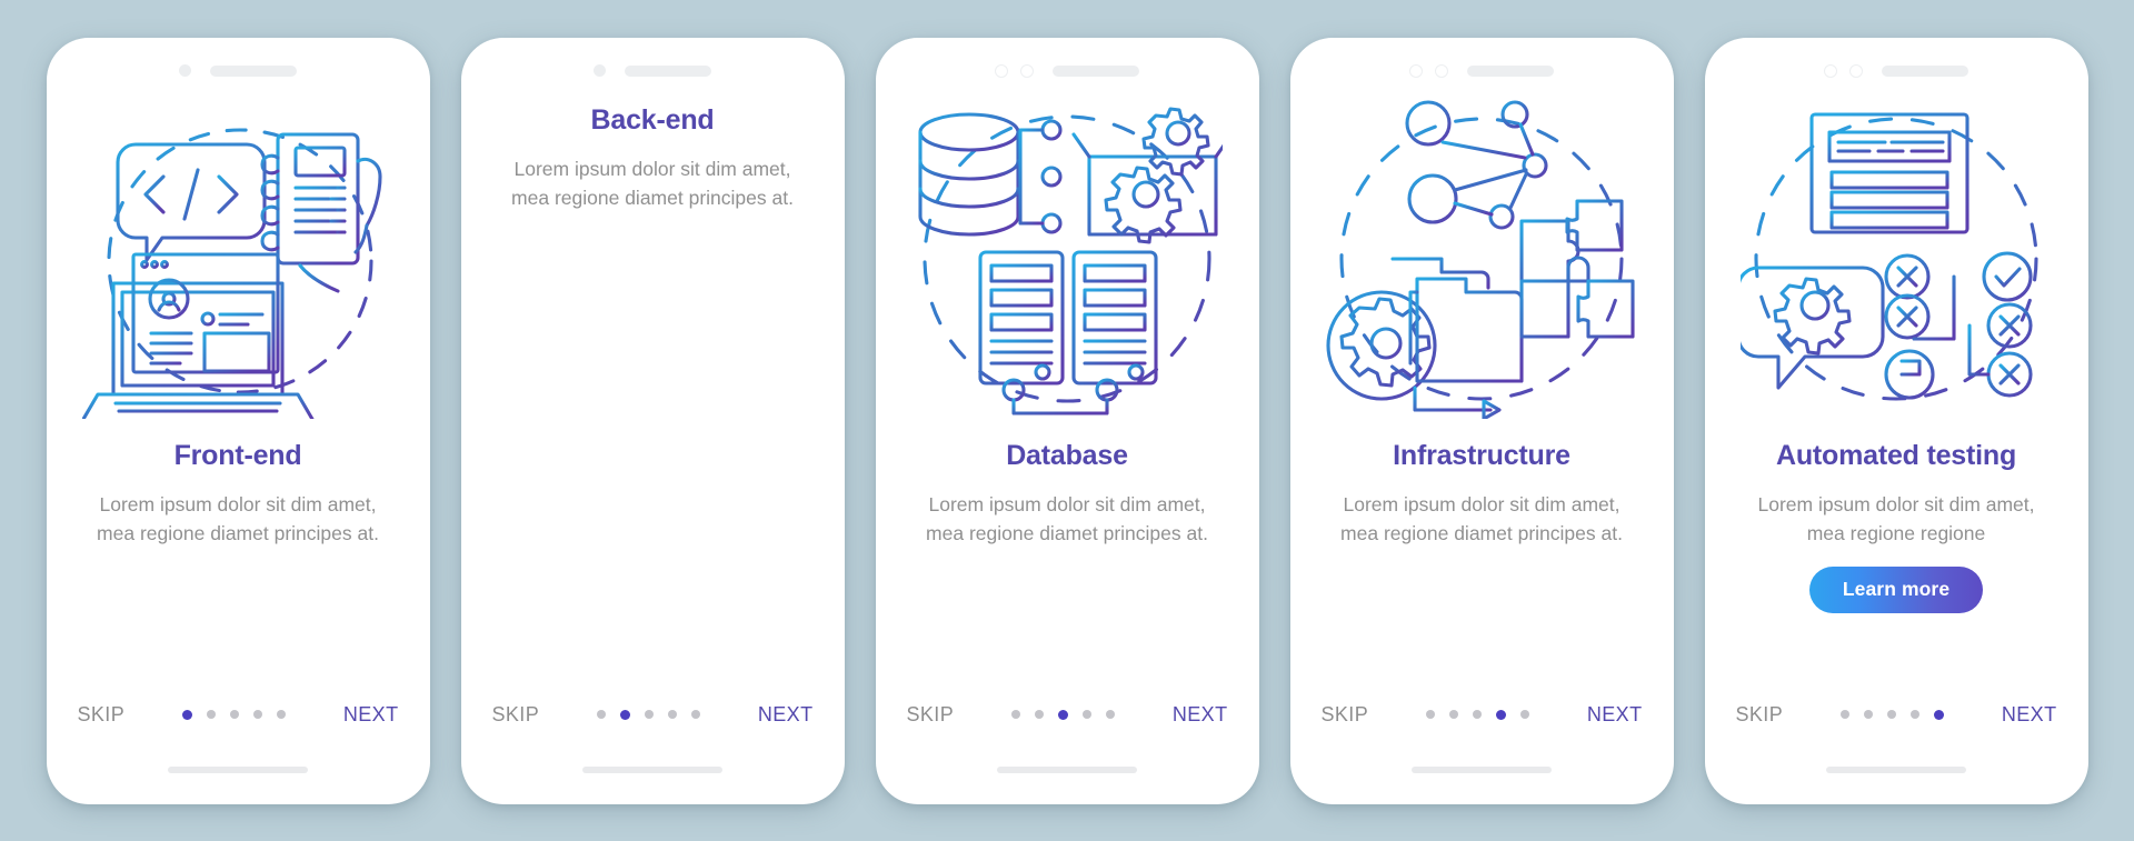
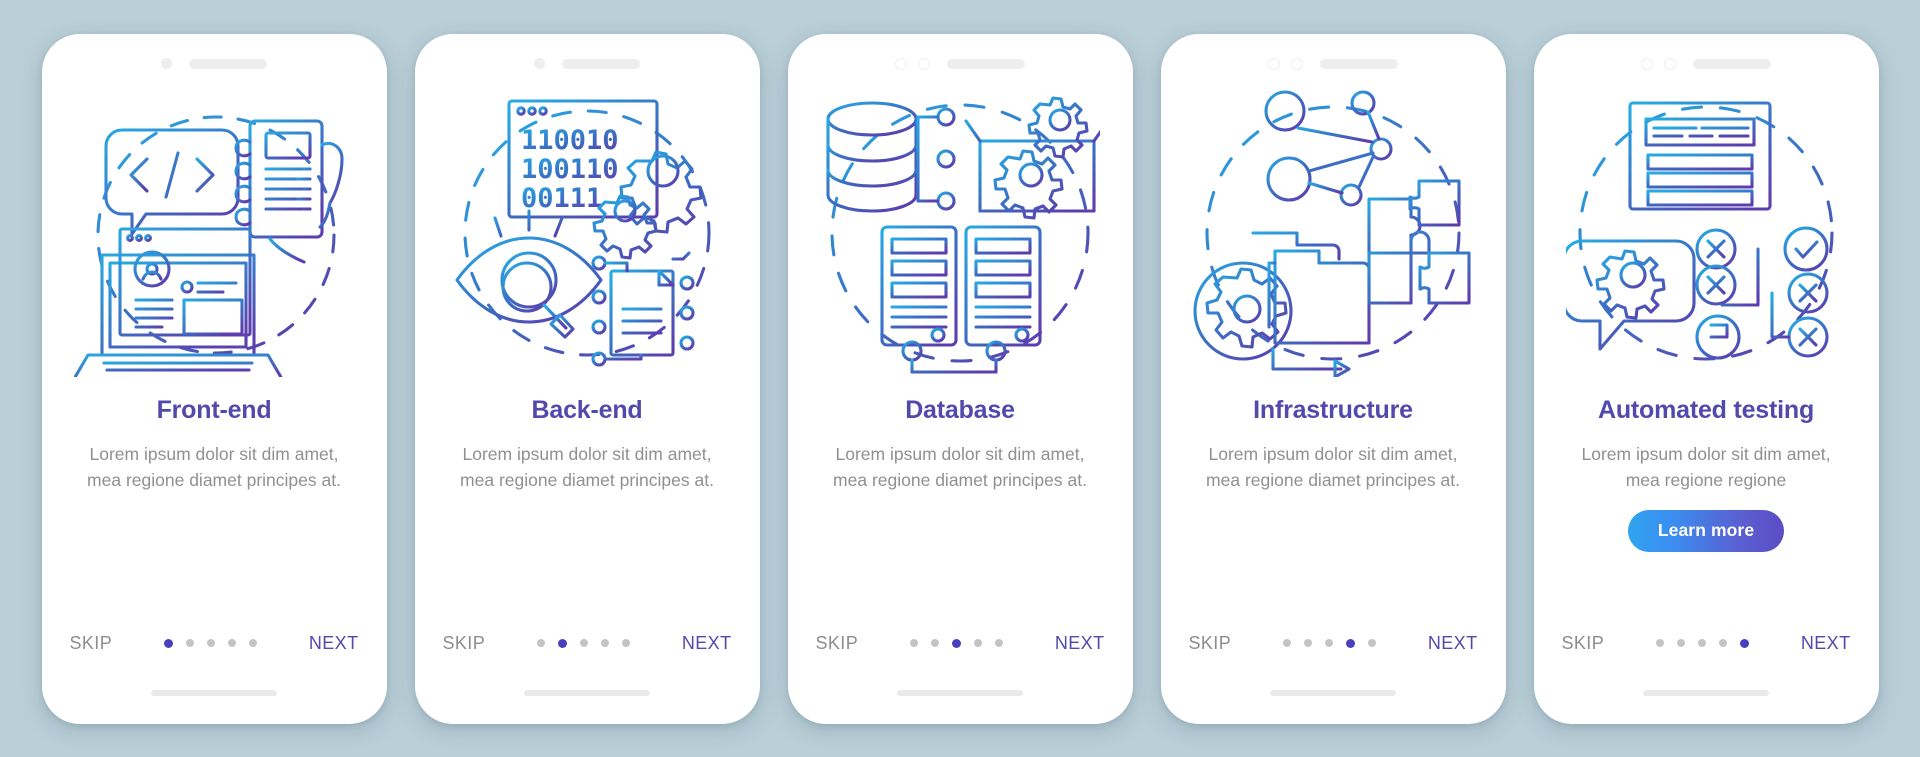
  Front-end
  Lorem ipsum dolor sit dim amet, mea regione diamet principes at.
  SKIP
  NEXT
+ 110010
+ 100110
+ 00111
  Back-end
  Lorem ipsum dolor sit dim amet, mea regione diamet principes at.
  SKIP
  NEXT
  Database
  Lorem ipsum dolor sit dim amet, mea regione diamet principes at.
  SKIP
  NEXT
  Infrastructure
  Lorem ipsum dolor sit dim amet, mea regione diamet principes at.
  SKIP
  NEXT
  Automated testing
  Lorem ipsum dolor sit dim amet, mea regione regione
  Learn more
  SKIP
  NEXT
